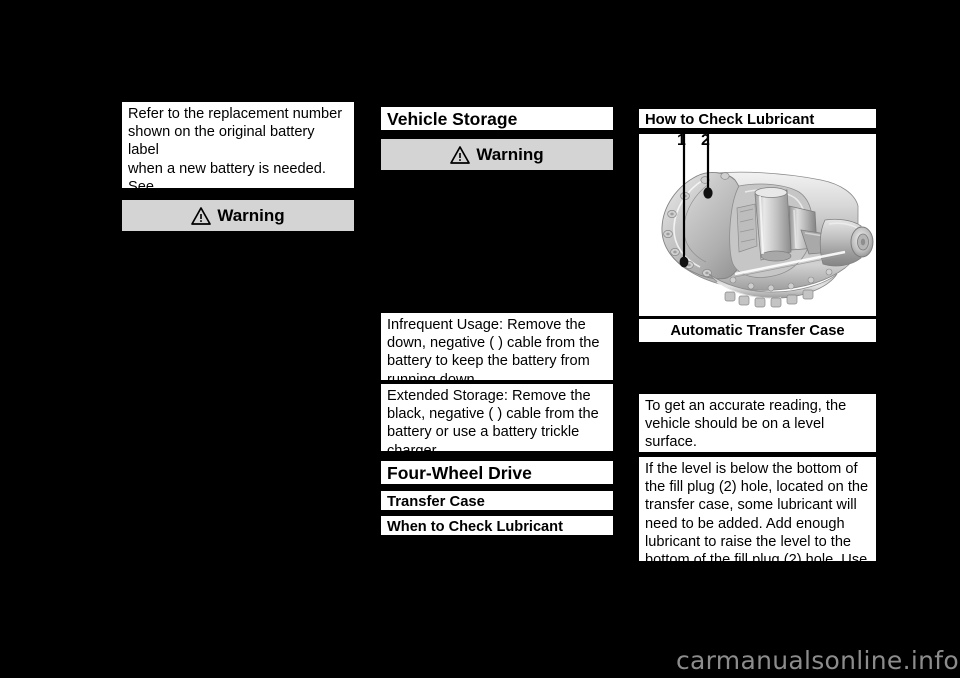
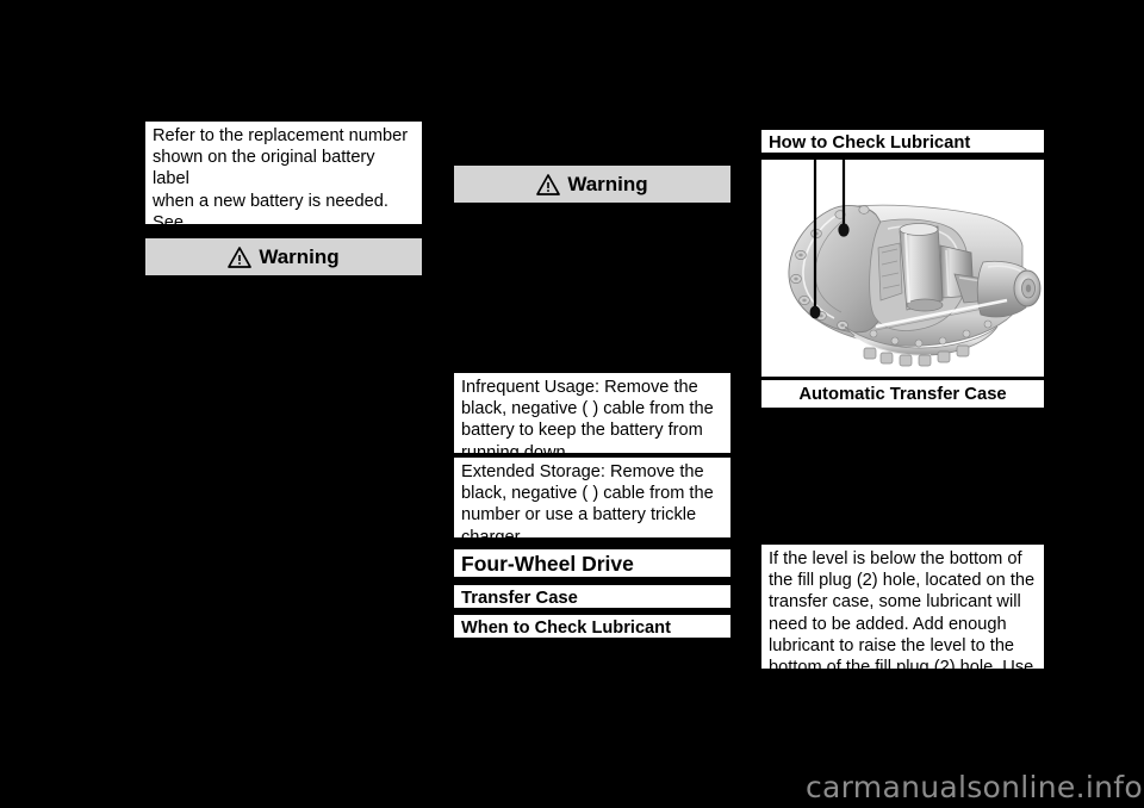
  Refer to the replacement number
  shown on the original battery label
  when a new battery is needed. See
  Warning
- Vehicle Storage
  Warning
- Infrequent Usage: Remove the down, negative ( ) cable from the battery to keep the battery from running down.
+ Infrequent Usage: Remove the black, negative ( ) cable from the battery to keep the battery from running down.
- Extended Storage: Remove the black, negative ( ) cable from the battery or use a battery trickle charger.
+ Extended Storage: Remove the black, negative ( ) cable from the number or use a battery trickle charger.
  Four-Wheel Drive
  Transfer Case
  When to Check Lubricant
  How to Check Lubricant
- 1
- 2
  Automatic Transfer Case
- To get an accurate reading, the vehicle should be on a level surface.
  If the level is below the bottom of the fill plug (2) hole, located on the transfer case, some lubricant will need to be added. Add enough lubricant to raise the level to the bottom of the fill plug (2) hole. Use
  carmanualsonline.info
